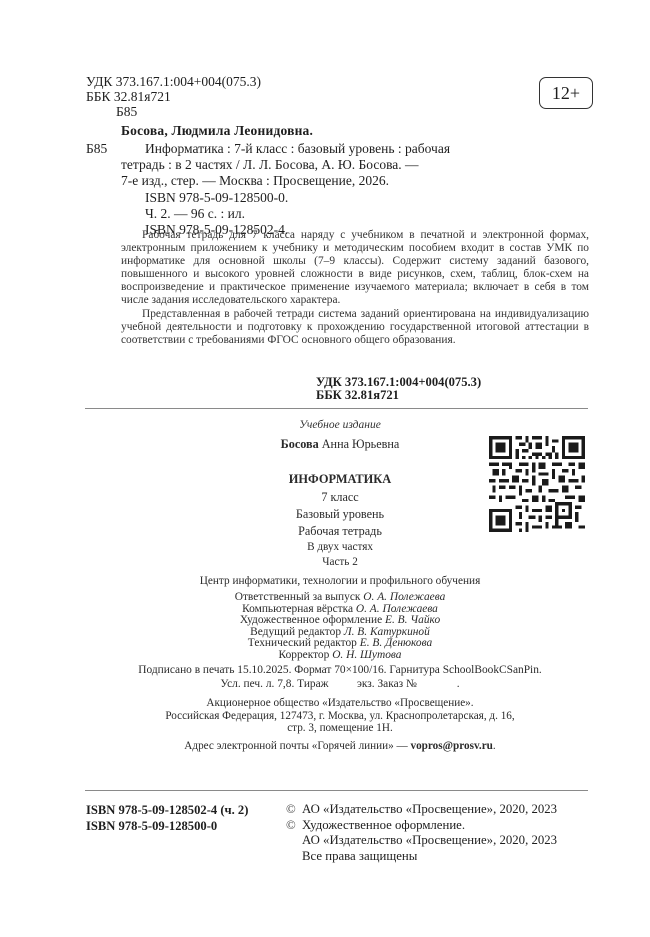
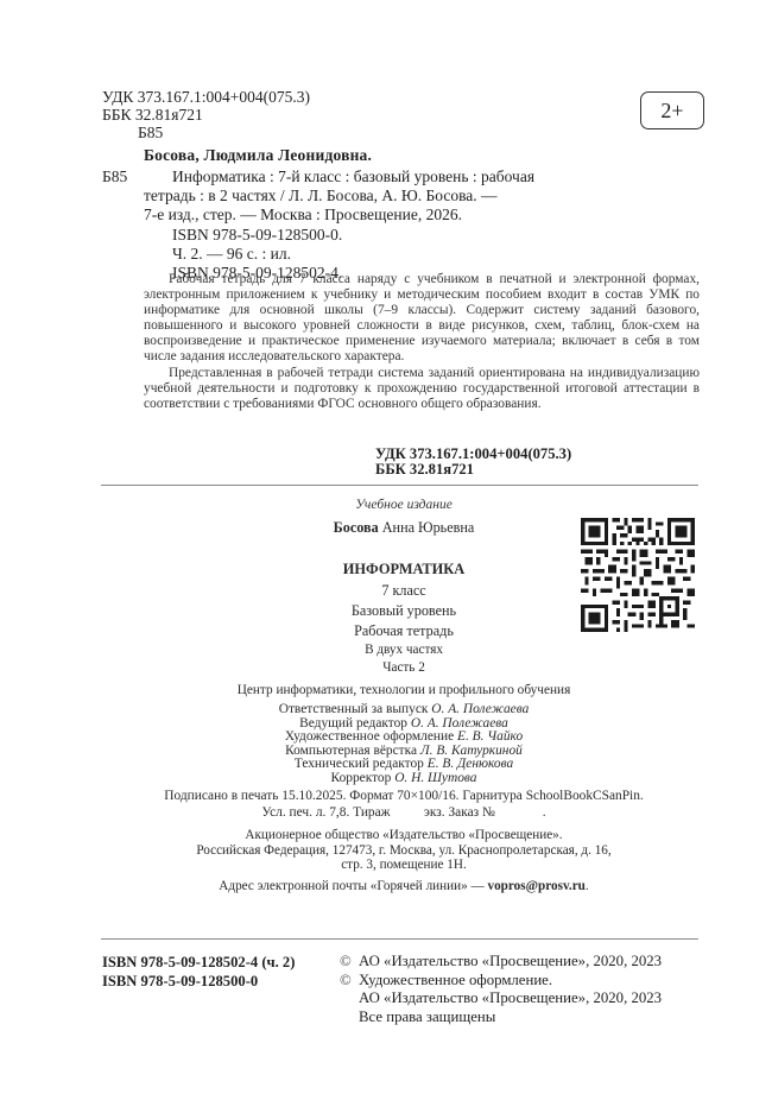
  УДК 373.167.1:004+004(075.3)
  ББК 32.81я721
  Б85
- 12+
+ 2+
  Босова, Людмила Леонидовна.
  Б85
  Информатика : 7-й класс : базовый уровень : рабочая
  тетрадь : в 2 частях / Л. Л. Босова, А. Ю. Босова. —
  7-е изд., стер. — Москва : Просвещение, 2026.
  ISBN 978-5-09-128500-0.
  Ч. 2. — 96 с. : ил.
  ISBN 978-5-09-128502-4.
  Рабочая тетрадь для 7 класса наряду с учебником в печатной и электронной формах, электронным приложением к учебнику и методическим пособием входит в состав УМК по информатике для основной школы (7–9 классы). Содержит систему заданий базового, повышенного и высокого уровней сложности в виде рисунков, схем, таблиц, блок-схем на воспроизведение и практическое применение изучаемого материала; включает в себя в том числе задания исследовательского характера.
  Представленная в рабочей тетради система заданий ориентирована на индивидуализацию учебной деятельности и подготовку к прохождению государственной итоговой аттестации в соответствии с требованиями ФГОС основного общего образования.
  УДК 373.167.1:004+004(075.3)
  ББК 32.81я721
  Учебное издание
  Босова Анна Юрьевна
  ИНФОРМАТИКА
  7 класс
  Базовый уровень
  Рабочая тетрадь
  В двух частях
  Часть 2
  Центр информатики, технологии и профильного обучения
  Ответственный за выпуск О. А. Полежаева
- Компьютерная вёрстка О. А. Полежаева
+ Ведущий редактор О. А. Полежаева
  Художественное оформление Е. В. Чайко
- Ведущий редактор Л. В. Катуркиной
+ Компьютерная вёрстка Л. В. Катуркиной
  Технический редактор Е. В. Денюкова
  Корректор О. Н. Шутова
  Подписано в печать 15.10.2025. Формат 70×100/16. Гарнитура SchoolBookCSanPin.
  Усл. печ. л. 7,8. Тираж экз. Заказ № .
  Акционерное общество «Издательство «Просвещение».
  Российская Федерация, 127473, г. Москва, ул. Краснопролетарская, д. 16,
  стр. 3, помещение 1Н.
  Адрес электронной почты «Горячей линии» — vopros@prosv.ru.
  ISBN 978-5-09-128502-4 (ч. 2)
  ISBN 978-5-09-128500-0
  © АО «Издательство «Просвещение», 2020, 2023
  © Художественное оформление.
  АО «Издательство «Просвещение», 2020, 2023
  Все права защищены
